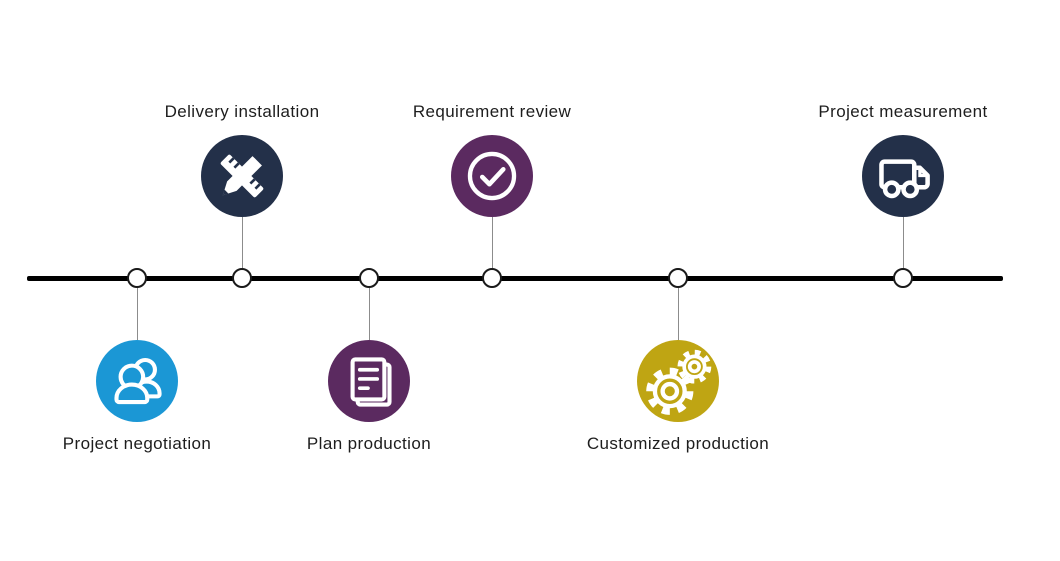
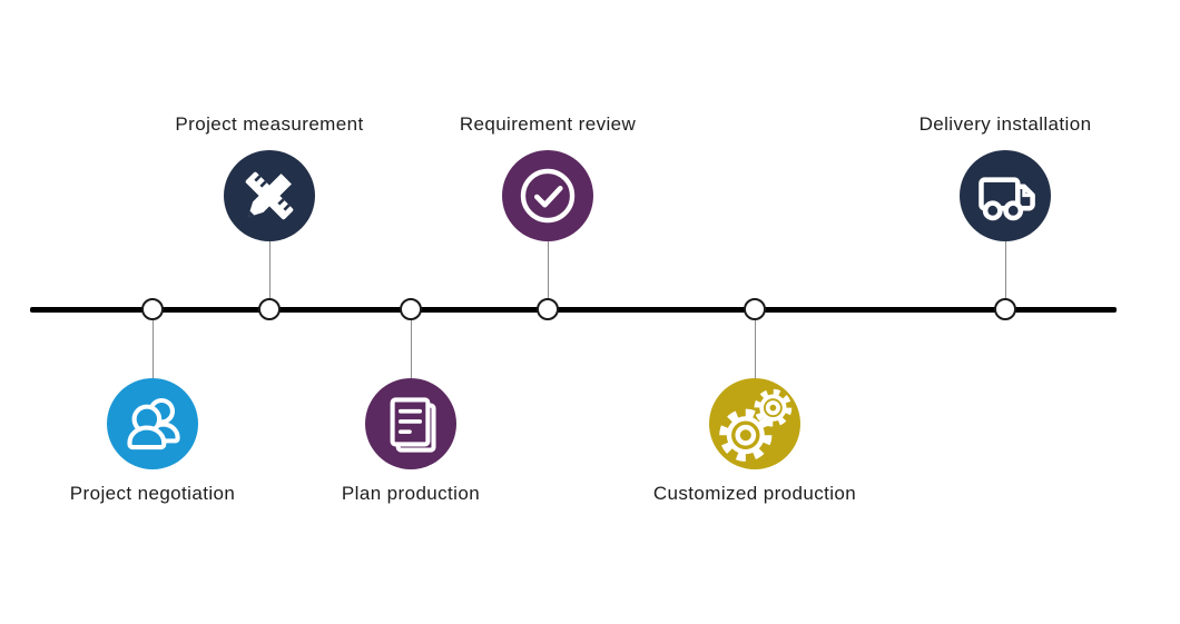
  Project negotiation
- Delivery installation
+ Project measurement
  Plan production
  Requirement review
  Customized production
- Project measurement
+ Delivery installation
